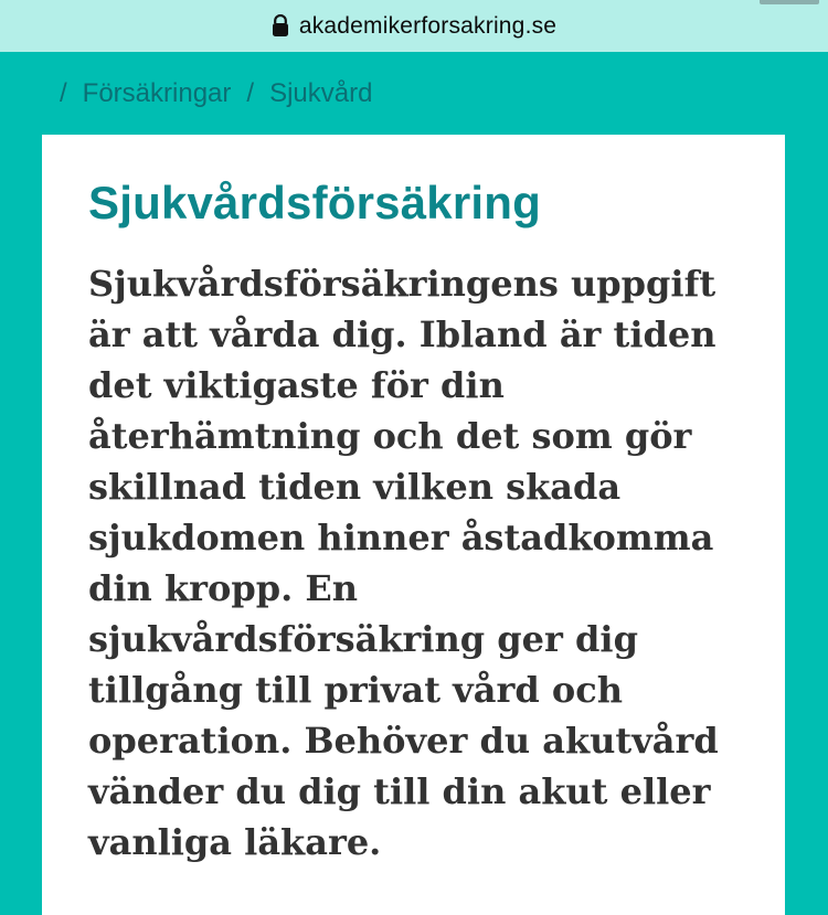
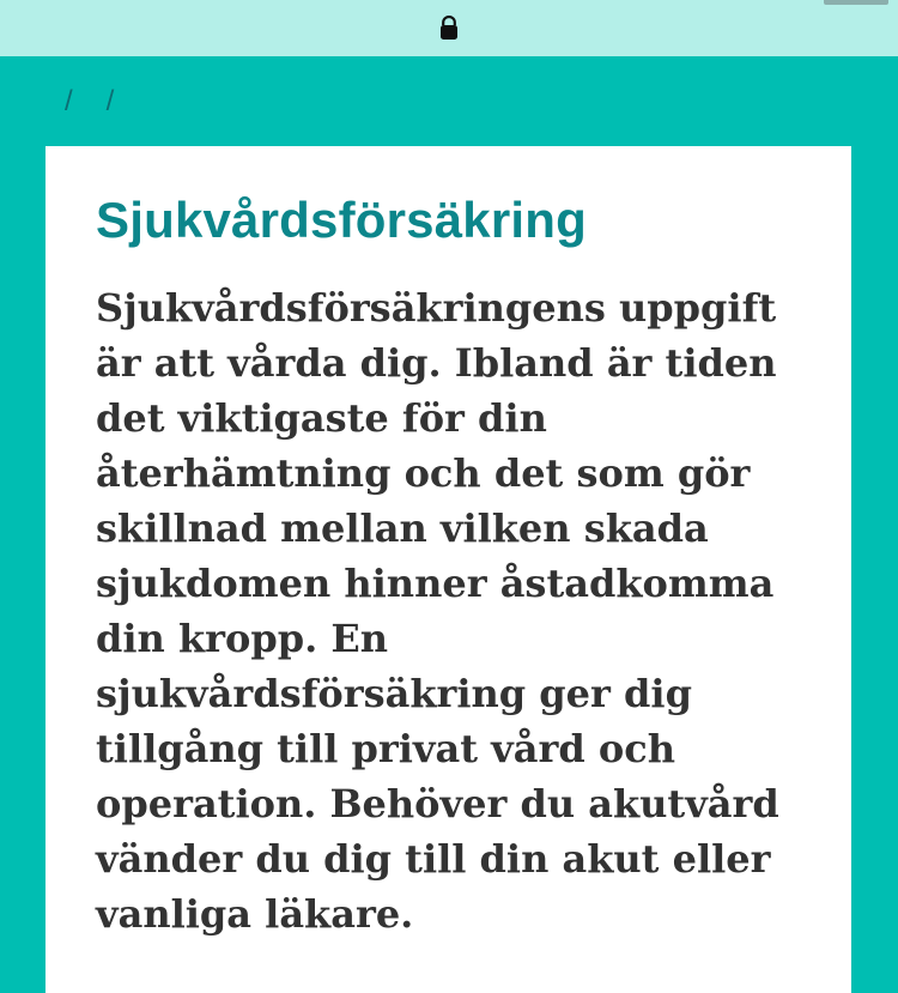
- akademikerforsakring.se
  /
- Försäkringar
  /
- Sjukvård
  Sjukvårdsförsäkring
- Sjukvårdsförsäkringens uppgift är att vårda dig. Ibland är tiden det viktigaste för din återhämtning och det som gör skillnad tiden vilken skada sjukdomen hinner åstadkomma din kropp. En sjukvårdsförsäkring ger dig tillgång till privat vård och operation. Behöver du akutvård vänder du dig till din akut eller vanliga läkare.
+ Sjukvårdsförsäkringens uppgift är att vårda dig. Ibland är tiden det viktigaste för din återhämtning och det som gör skillnad mellan vilken skada sjukdomen hinner åstadkomma din kropp. En sjukvårdsförsäkring ger dig tillgång till privat vård och operation. Behöver du akutvård vänder du dig till din akut eller vanliga läkare.
